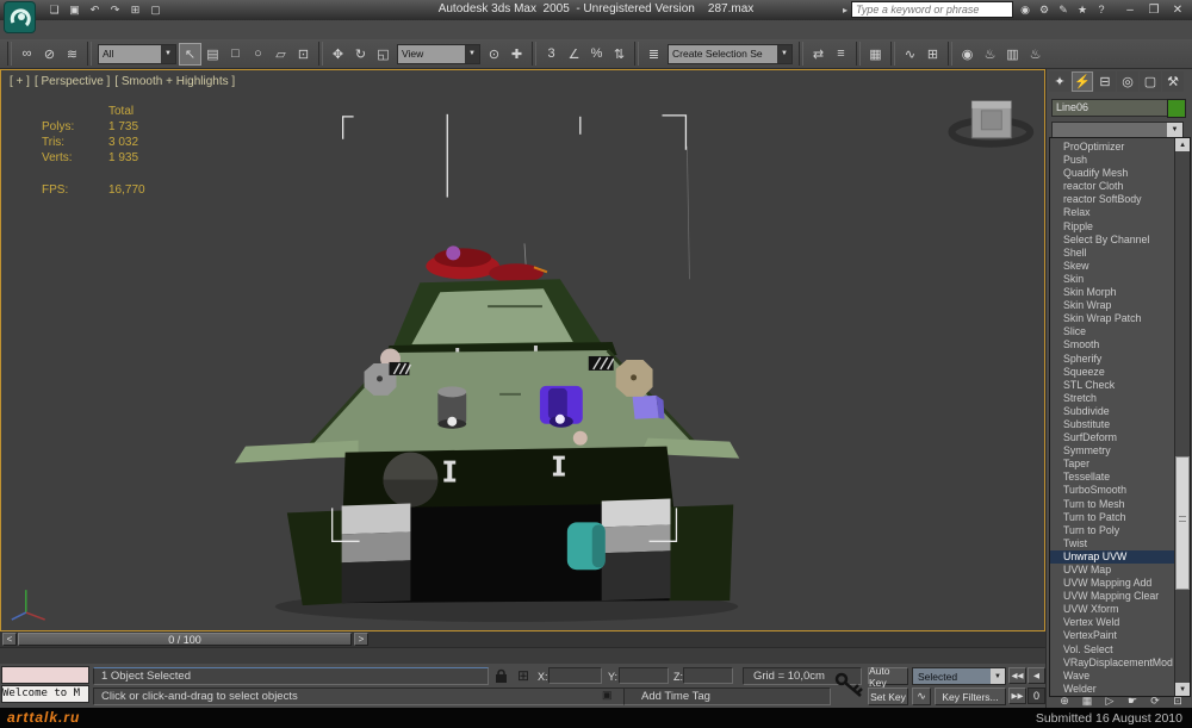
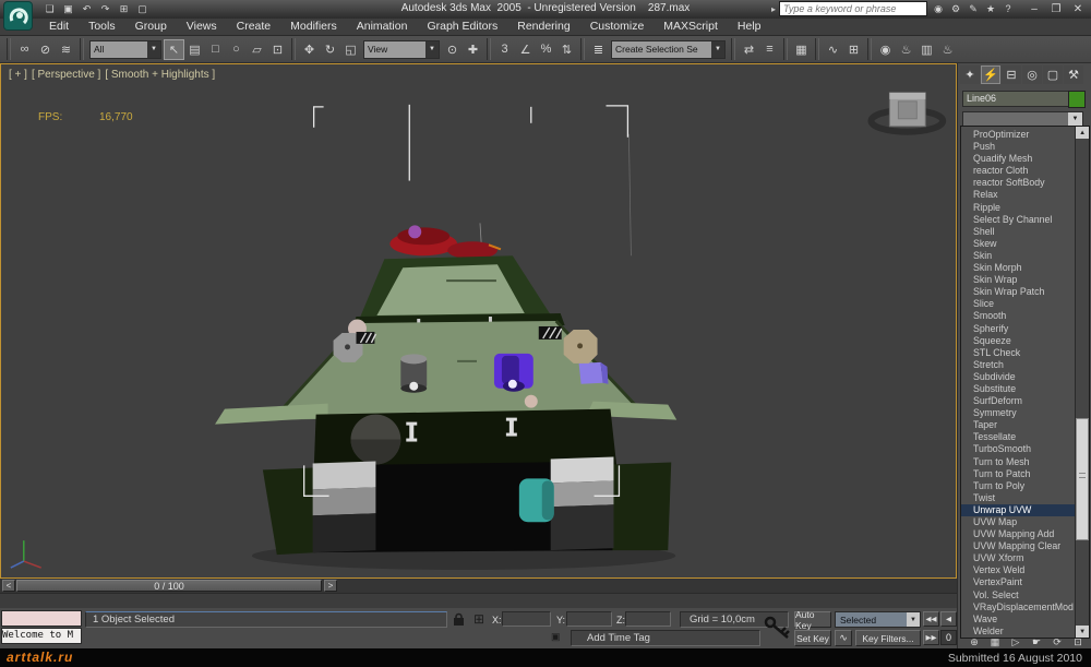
  ❏
  ▣
  ↶
  ↷
  ⊞
  ▢
  Autodesk 3ds Max 2005 - Unregistered Version 287.max
  ▸
  Type a keyword or phrase
  ◉
  ⚙
  ✎
  ★
  ?
  –
  ❐
  ✕
+ Edit
+ Tools
+ Group
+ Views
+ Create
+ Modifiers
+ Animation
+ Graph Editors
+ Rendering
+ Customize
+ MAXScript
+ Help
  ∞
  ⊘
  ≋
  All
  ↖
  ▤
  □
  ○
  ▱
  ⊡
  ✥
  ↻
  ◱
  View
  ⊙
  ✚
  3
  ∠
  %
  ⇅
  ≣
  Create Selection Se
  ⇄
  ≡
  ▦
  ∿
  ⊞
  ◉
  ♨
  ▥
  ♨
  [ + ]
  [ Perspective ]
  [ Smooth + Highlights ]
- 	Total
- Polys:	1 735
- Tris:	3 032
- Verts:	1 935
  FPS:	16,770
  ✦
  ⚡
  ⊟
  ◎
  ▢
  ⚒
  Line06
  ⊕
  ▦
  ▷
  ☛
  ⟳
  ⊡
  ProOptimizer
  Push
  Quadify Mesh
  reactor Cloth
  reactor SoftBody
  Relax
  Ripple
  Select By Channel
  Shell
  Skew
  Skin
  Skin Morph
  Skin Wrap
  Skin Wrap Patch
  Slice
  Smooth
  Spherify
  Squeeze
  STL Check
  Stretch
  Subdivide
  Substitute
  SurfDeform
  Symmetry
  Taper
  Tessellate
  TurboSmooth
  Turn to Mesh
  Turn to Patch
  Turn to Poly
  Twist
  Unwrap UVW
  UVW Map
  UVW Mapping Add
  UVW Mapping Clear
  UVW Xform
  Vertex Weld
  VertexPaint
  Vol. Select
  VRayDisplacementMod
  Wave
  Welder
  <
  0 / 100
  >
  Welcome to M
  1 Object Selected
- Click or click-and-drag to select objects
  ⊞
  X:
  Y:
  Z:
  Grid = 10,0cm
  ▣
  Add Time Tag
  Auto Key
  Set Key
  Selected
  ∿
  Key Filters...
  0
  arttalk.ru
  Submitted 16 August 2010
